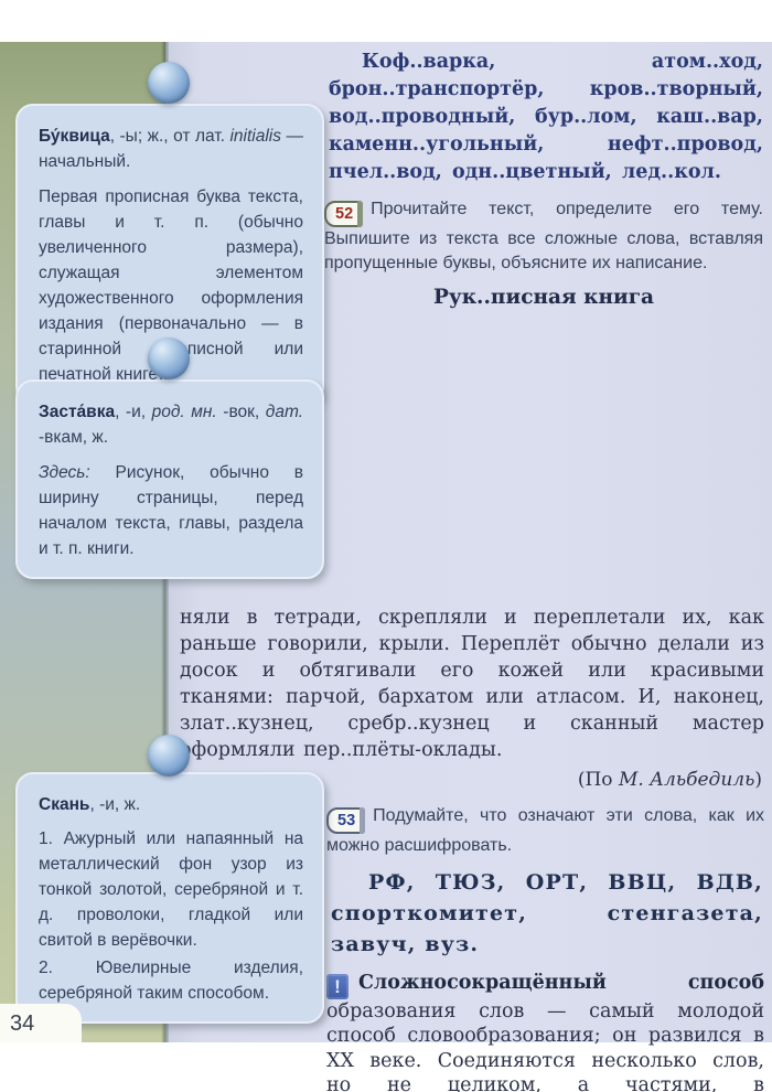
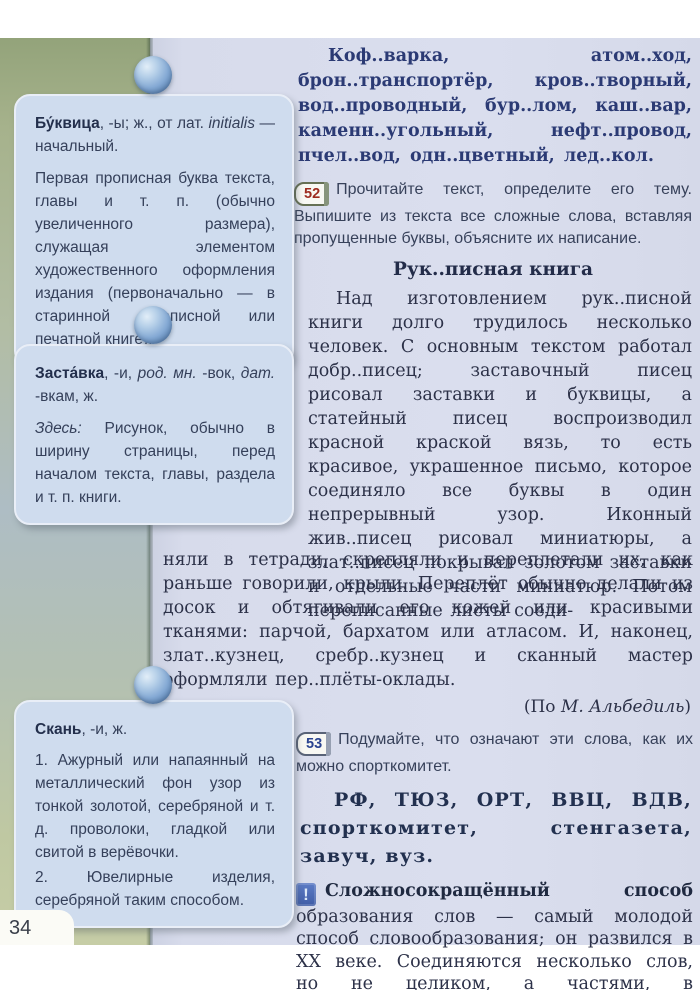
  Бу́квица, -ы; ж., от лат. initialis — начальный.
  Первая прописная буква текста, главы и т. п. (обычно увеличенного размера), служащая элементом художественного оформления издания (первоначально — в стариннойписной или печатной книге
  Заста́вка, -и, род. мн. -вок, дат. -вкам, ж.
  Здесь: Рисунок, обычно в ширину страницы, перед началом текста, главы, раздела и т. п. книги.
  Скань, -и, ж.
  1. Ажурный или напаянный на металлический фон узор из тонкой золотой, серебряной и т. д. проволоки, гладкой или свитой в верёвочки.
  2. Ювелирные изделия, серебряной таким способом.
  Коф..варка, атом..ход, брон..транспортёр, кров..творный, вод..проводный, бур..лом, каш..вар, каменн..угольный, нефт..провод, пчел..вод, одн..цветный, лед..кол.
  52 Прочитайте текст, определите его тему. Выпишите из текста все сложные слова, вставляя пропущенные буквы, объясните их написание.
  Рук..писная книга
+ Над изготовлением рук..писной книги долго трудилось несколько человек. С основным текстом работал добр..писец; заставочный писец рисовал заставки и буквицы, а статейный писец воспроизводил красной краской вязь, то есть красивое, украшенное письмо, которое соединяло все буквы в один непрерывный узор. Иконный жив..писец рисовал миниатюры, а злат..писец покрывал золотом заставки и отдельные части миниатюр. Потом переписанные листы соеди-
  няли в тетради, скрепляли и переплетали их, как раньше говорили, крыли. Переплёт обычно делали из досок и обтягивали его кожей или красивыми тканями: парчой, бархатом или атласом. И, наконец, злат..кузнец, сребр..кузнец и сканный мастер формляли пер..плёты-оклады.
  (По М. Альбедиль)
- 53 Подумайте, что означают эти слова, как их можно расшифровать.
+ 53 Подумайте, что означают эти слова, как их можно спорткомитет.
  РФ, ТЮЗ, ОРТ, ВВЦ, ВДВ, спорткомитет, стенгазета, завуч, вуз.
  ! Сложносокращённый способ образования слов — самый молодой способ словообразования; он развился в XX веке. Соединяются несколько слов, но не целиком, а частями, в
  34
